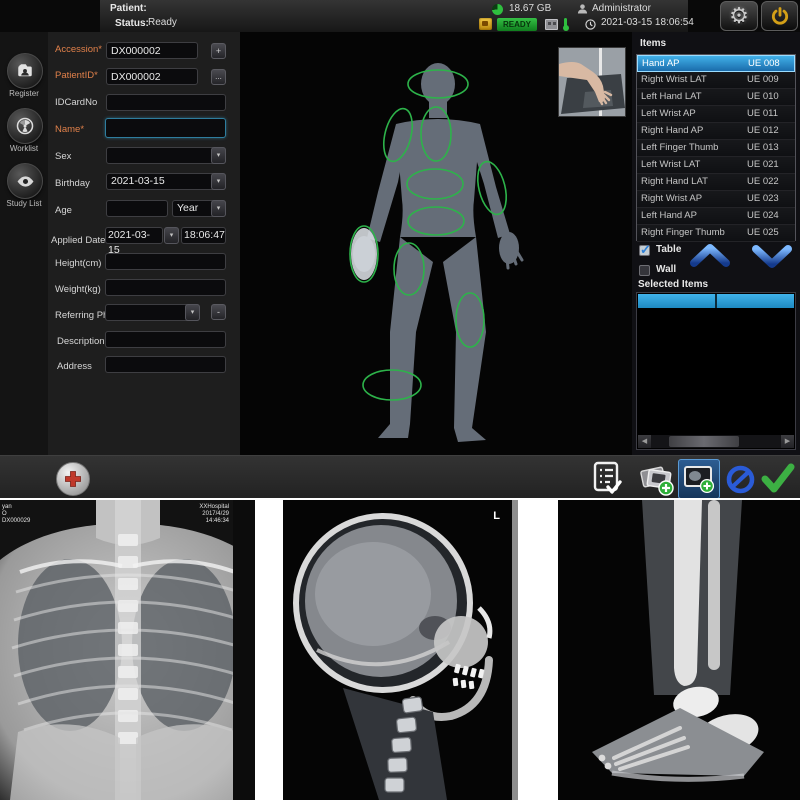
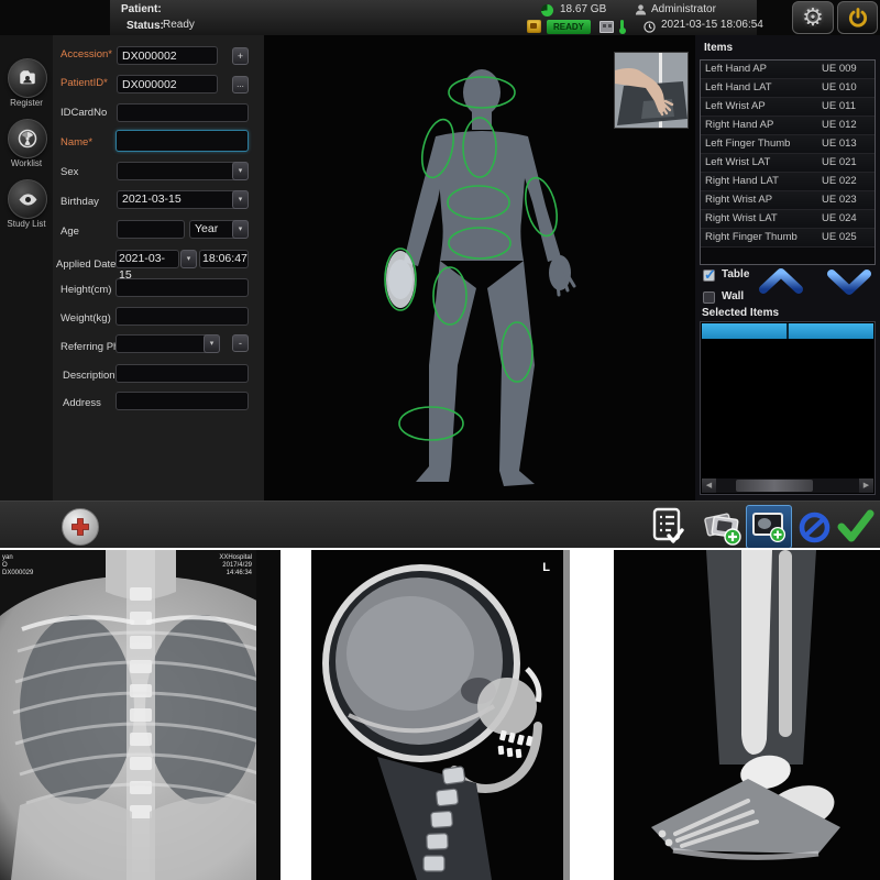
  Patient:
  Status:
  Ready
  18.67 GB
  Administrator
  READY
  2021-03-15 18:06:54
  ⚙
  Register
  Worklist
  Study List
  Accession*
  DX000002
  +
  PatientID*
  DX000002
  ...
  IDCardNo
  Name*
  Sex
  Birthday
  2021-03-15
  Age
  Year
  Applied Date
  2021-03-15
  18:06:47
  Height(cm)
  Weight(kg)
  Referring P
  -
  Description
  Address
  Items
- Hand AP
- UE 008
- Right Wrist LAT
+ Left Hand AP
  UE 009
  Left Hand LAT
  UE 010
  Left Wrist AP
  UE 011
  Right Hand AP
  UE 012
  Left Finger Thumb
  UE 013
  Left Wrist LAT
  UE 021
  Right Hand LAT
  UE 022
  Right Wrist AP
  UE 023
- Left Hand AP
+ Right Wrist LAT
  UE 024
  Right Finger Thumb
  UE 025
  ✓
  Table
  Wall
  Selected Items
  L
